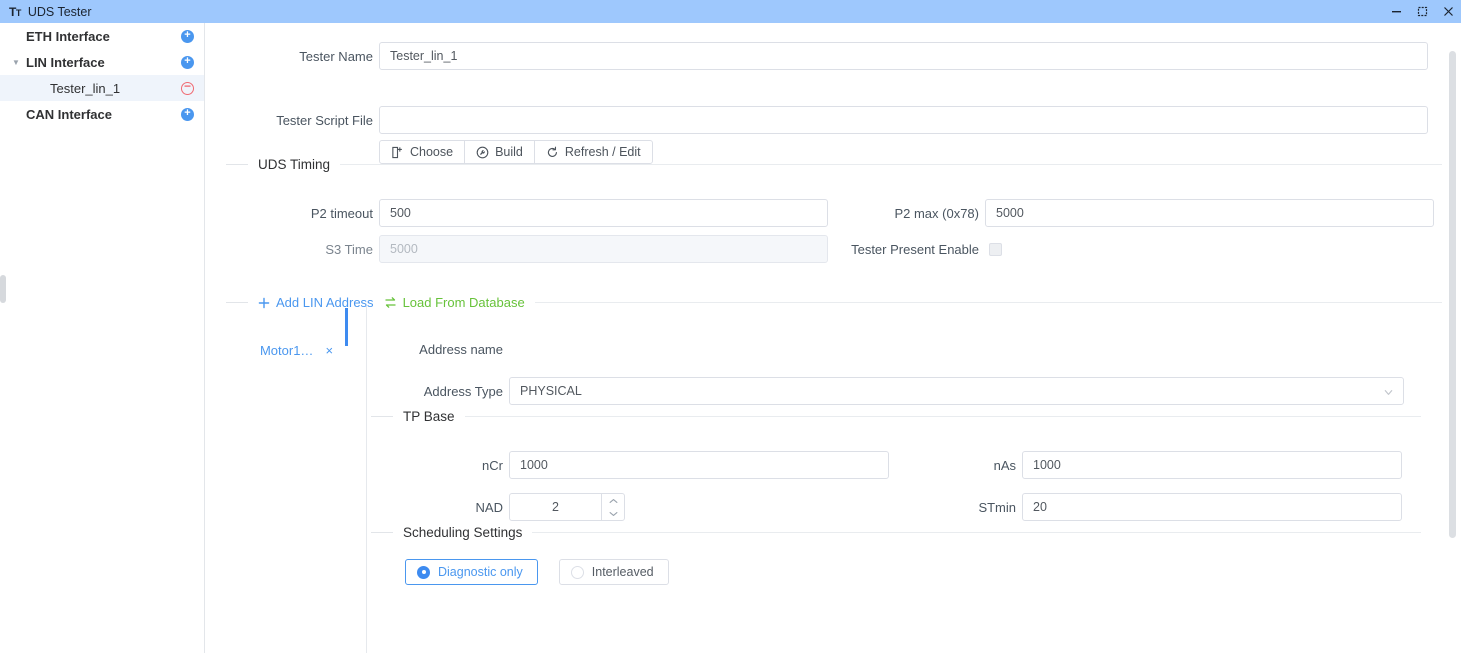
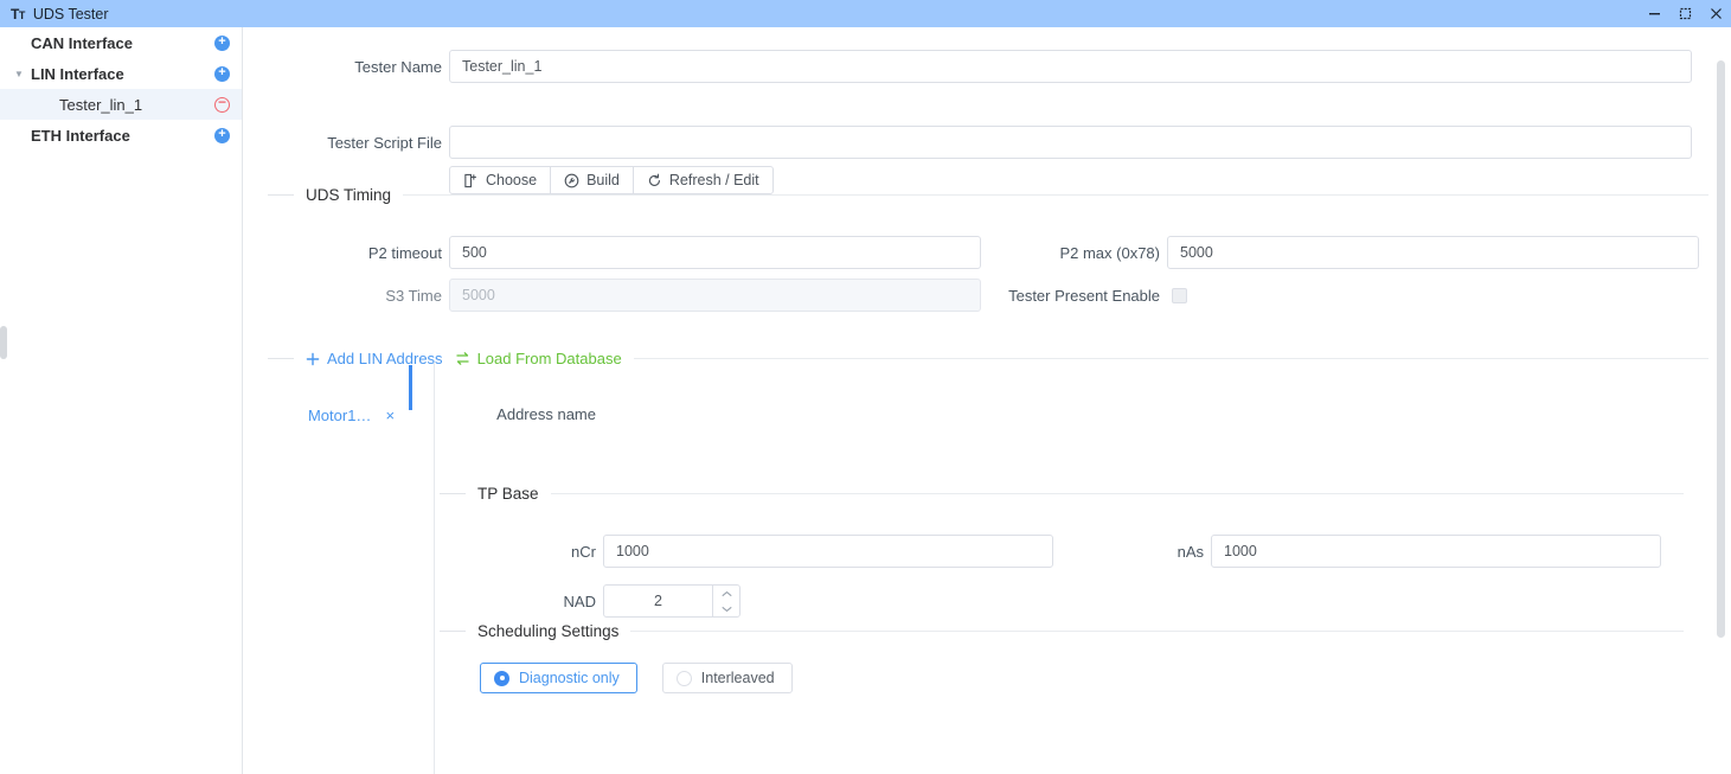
  TT
  UDS Tester
- ETH Interface
+ CAN Interface
  +
  ▼
  LIN Interface
  +
  Tester_lin_1
  −
- CAN Interface
+ ETH Interface
  +
  Tester Name
  Tester_lin_1
  Tester Script File
  Choose
  Build
  Refresh / Edit
  UDS Timing
  P2 timeout
  500
  P2 max (0x78)
  5000
  S3 Time
  5000
  Tester Present Enable
  Add LIN Address
  Load From Database
  Motor1…
  ×
  Address name
- Address Type
- PHYSICAL
  TP Base
  nCr
  1000
  nAs
  1000
  NAD
  2
- STmin
- 20
  Scheduling Settings
  Diagnostic only
  Interleaved
